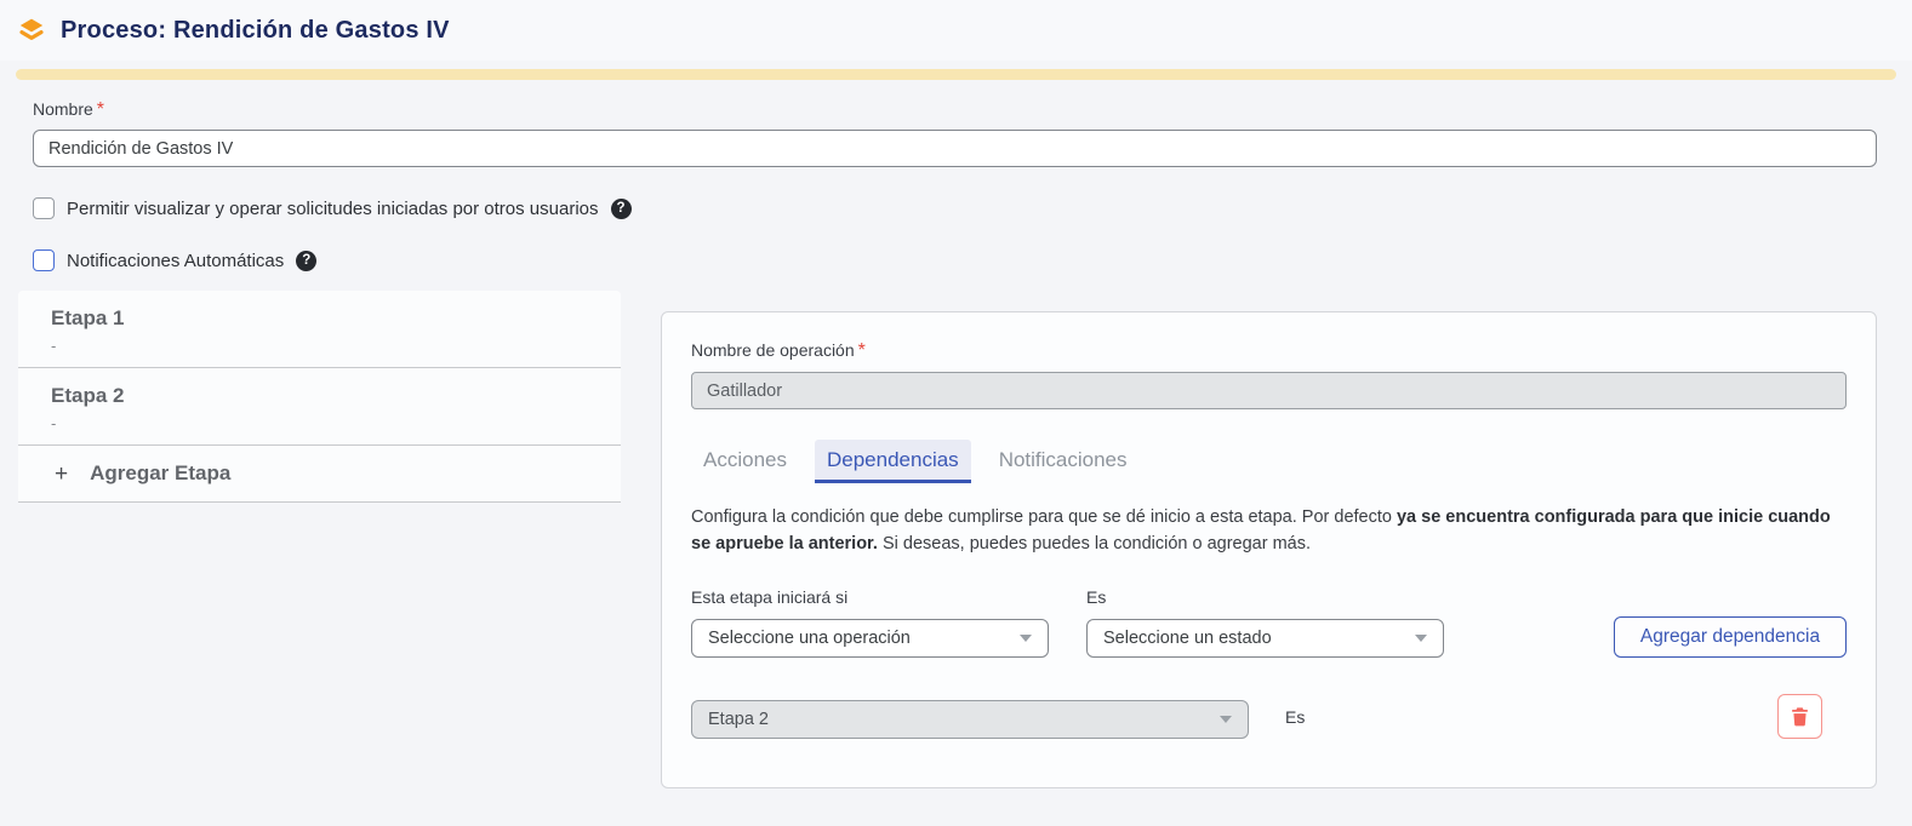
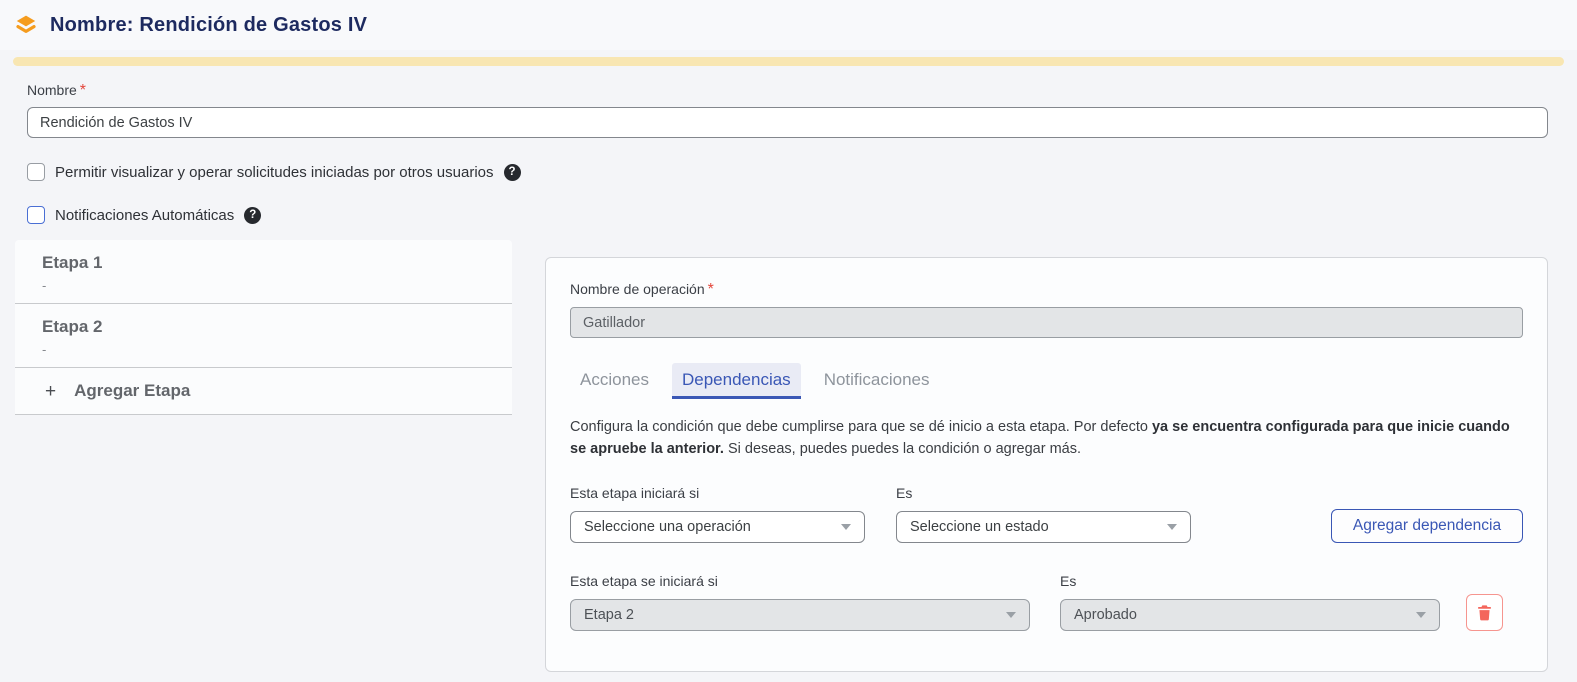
- Proceso: Rendición de Gastos IV
+ Nombre: Rendición de Gastos IV
  Nombre *
  Rendición de Gastos IV
  Permitir visualizar y operar solicitudes iniciadas por otros usuarios
  ?
  Notificaciones Automáticas
  ?
  Etapa 1
  -
  Etapa 2
  -
  +
  Agregar Etapa
  Nombre de operación *
  Gatillador
  Acciones
  Dependencias
  Notificaciones
  Configura la condición que debe cumplirse para que se dé inicio a esta etapa. Por defecto ya se encuentra configurada para que inicie cuando se apruebe la anterior. Si deseas, puedes puedes la condición o agregar más.
  Esta etapa iniciará si
  Seleccione una operación
  Es
  Seleccione un estado
  Agregar dependencia
+ Esta etapa se iniciará si
  Etapa 2
  Es
+ Aprobado
